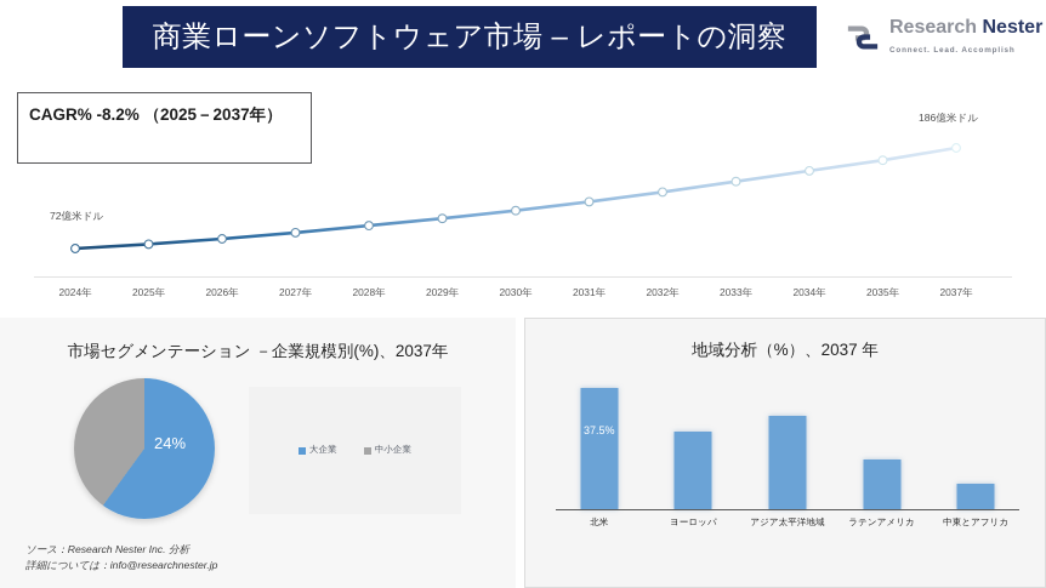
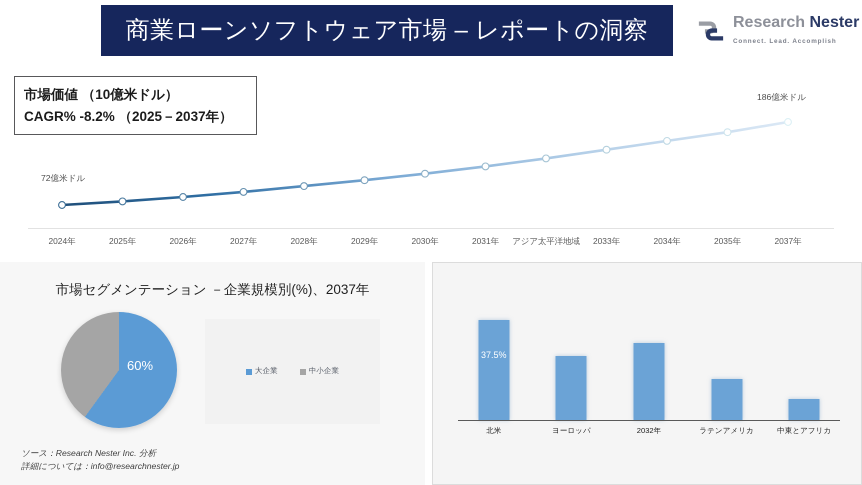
  商業ローンソフトウェア市場 – レポートの洞察
+ 市場価値 （10億米ドル）
  CAGR% -8.2% （2025－2037年）
  72億米ドル
  186億米ドル
  2024年
  2025年
  2026年
  2027年
  2028年
  2029年
  2030年
  2031年
- 2032年
+ アジア太平洋地域
  2033年
  2034年
  2035年
  2037年
  市場セグメンテーション －企業規模別(%)、2037年
- 24%
+ 60%
  大企業
  中小企業
  ソース：Research Nester Inc. 分析
  詳細については：info@researchnester.jp
- 地域分析（%）、2037 年
  37.5%
  北米
  ヨーロッパ
- アジア太平洋地域
+ 2032年
  ラテンアメリカ
  中東とアフリカ
